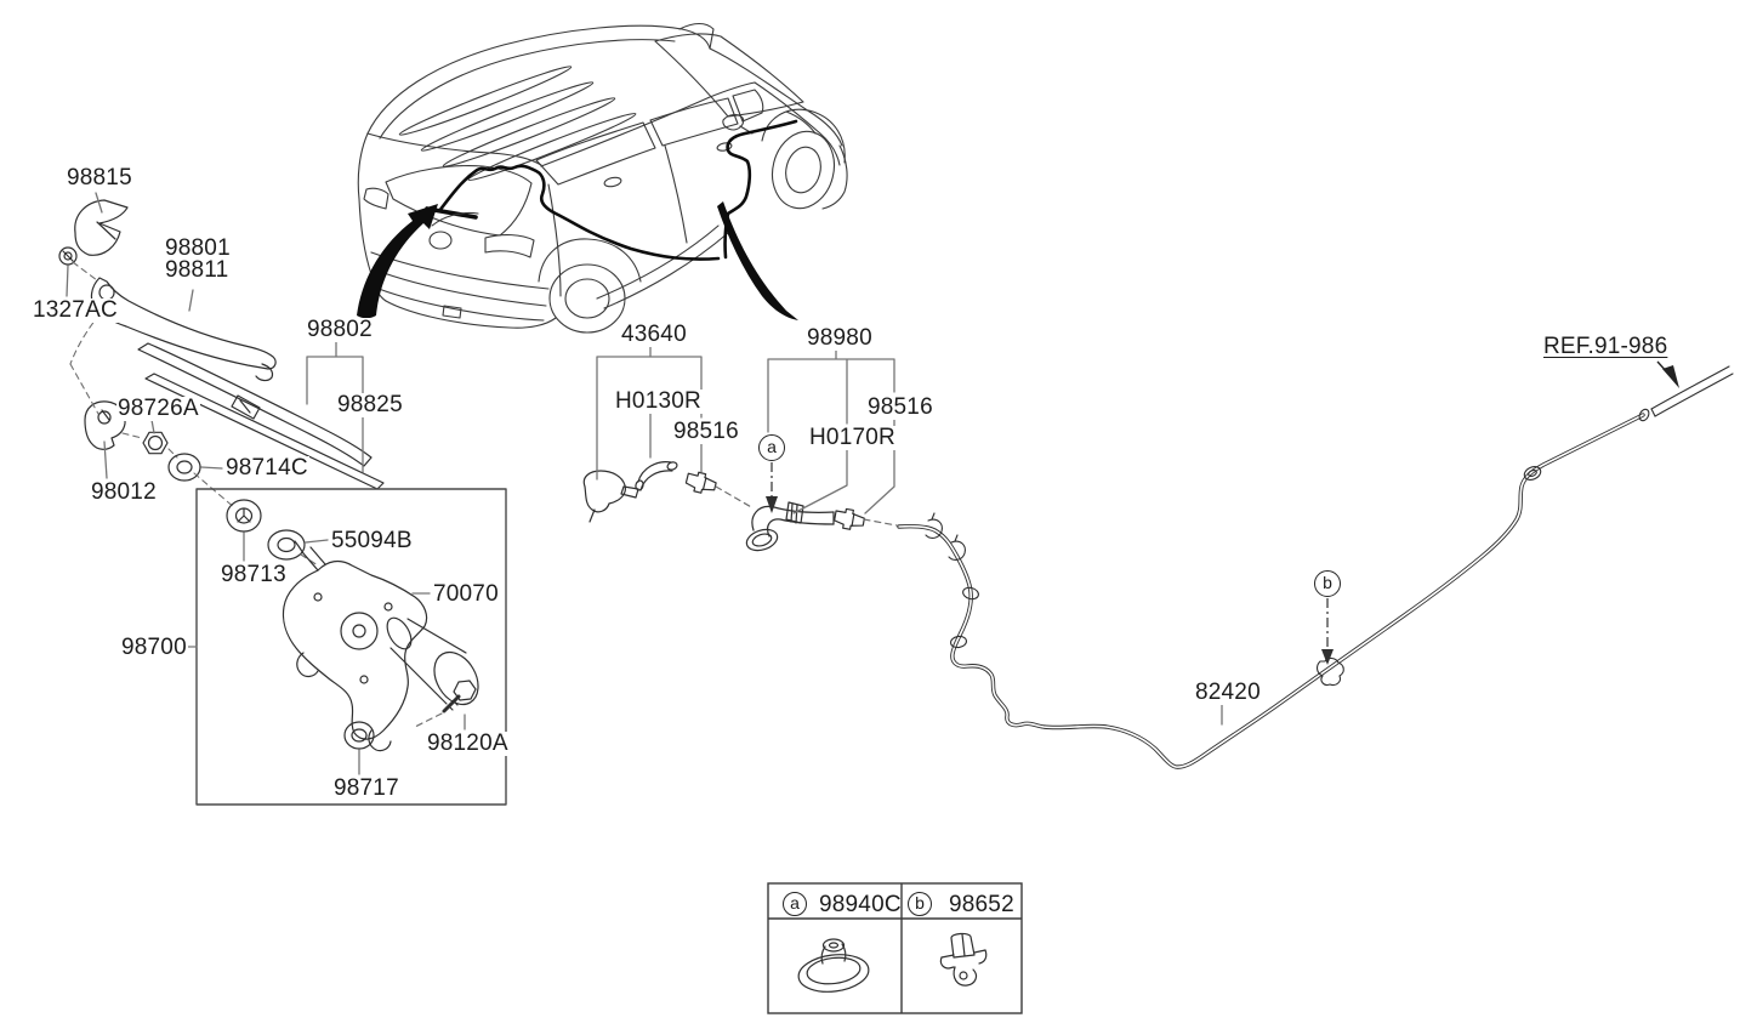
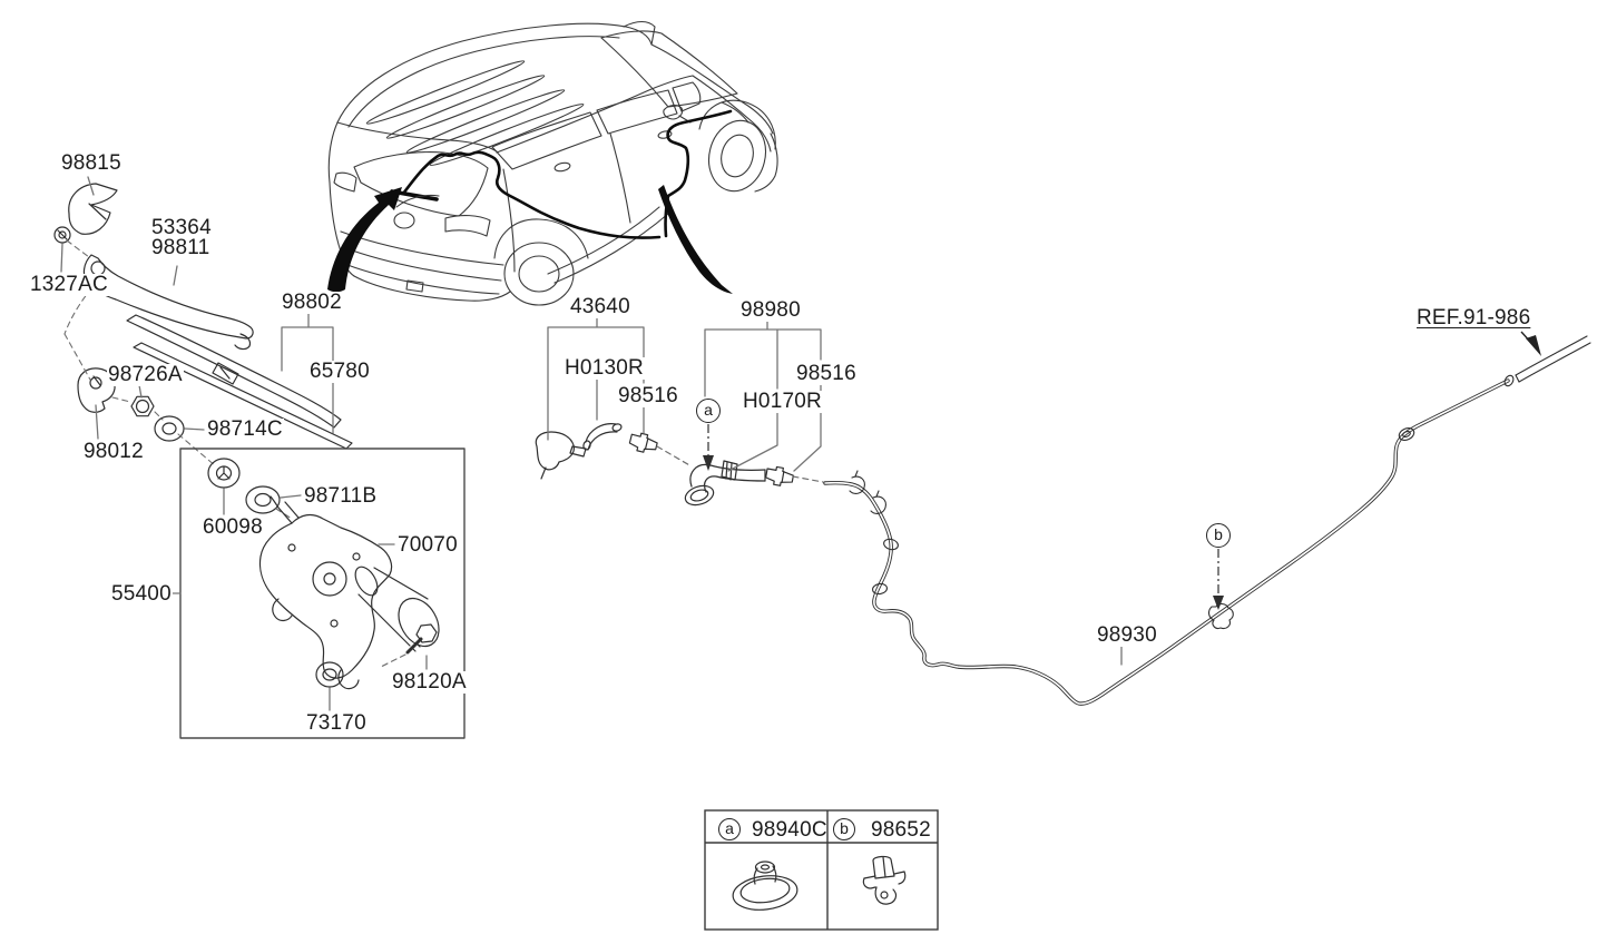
  98815
- 98801
+ 53364
  98811
  1327AC
  98802
- 98825
+ 65780
  98726A
  98714C
  98012
- 98700
+ 55400
- 55094B
+ 98711B
- 98713
+ 60098
  70070
  98120A
- 98717
+ 73170
  43640
  H0130R
  98516
  98980
  H0170R
  98516
- 82420
+ 98930
  REF.91-986
  a
  b
  a
  98940C
  b
  98652
